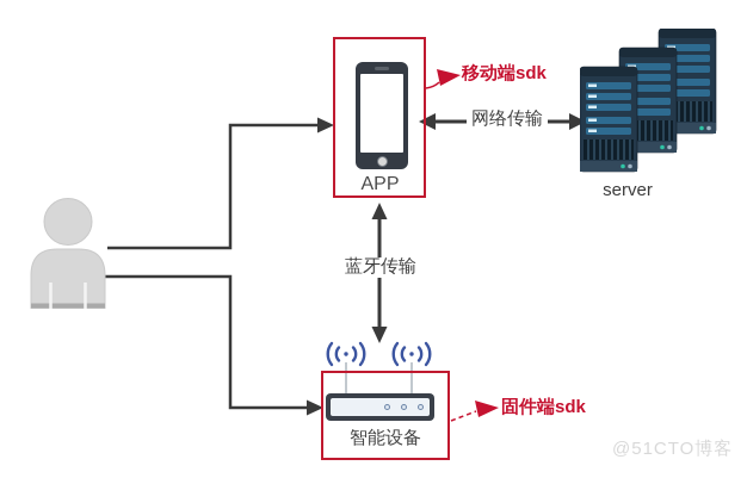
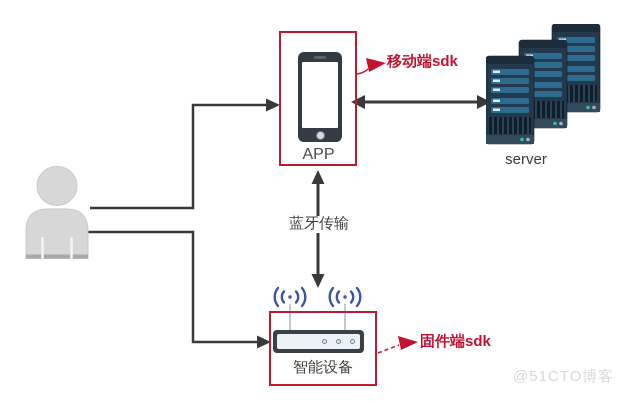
  APP
  移动端sdk
- 网络传输
  server
  蓝牙传输
  智能设备
  固件端sdk
  @51CTO博客
